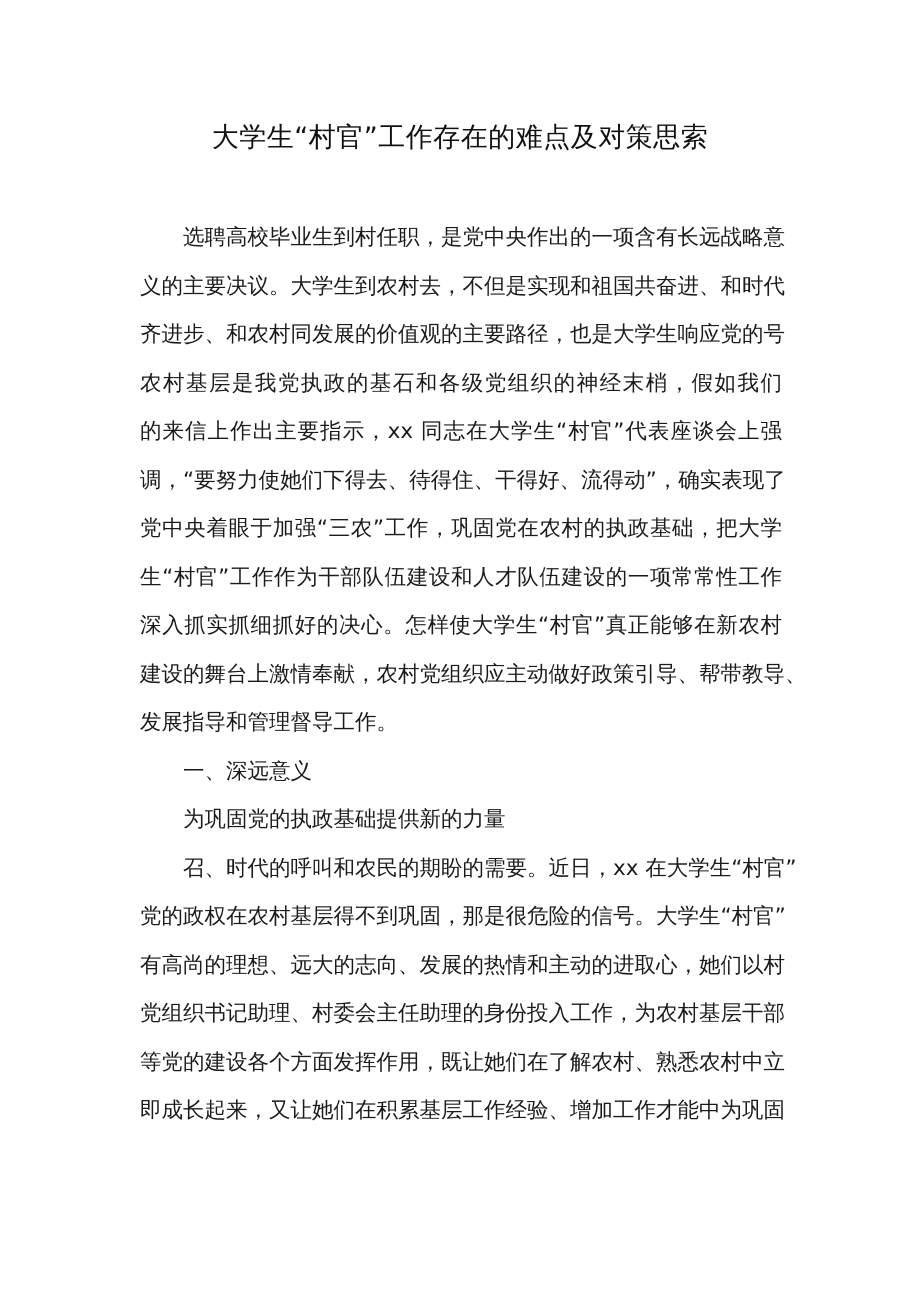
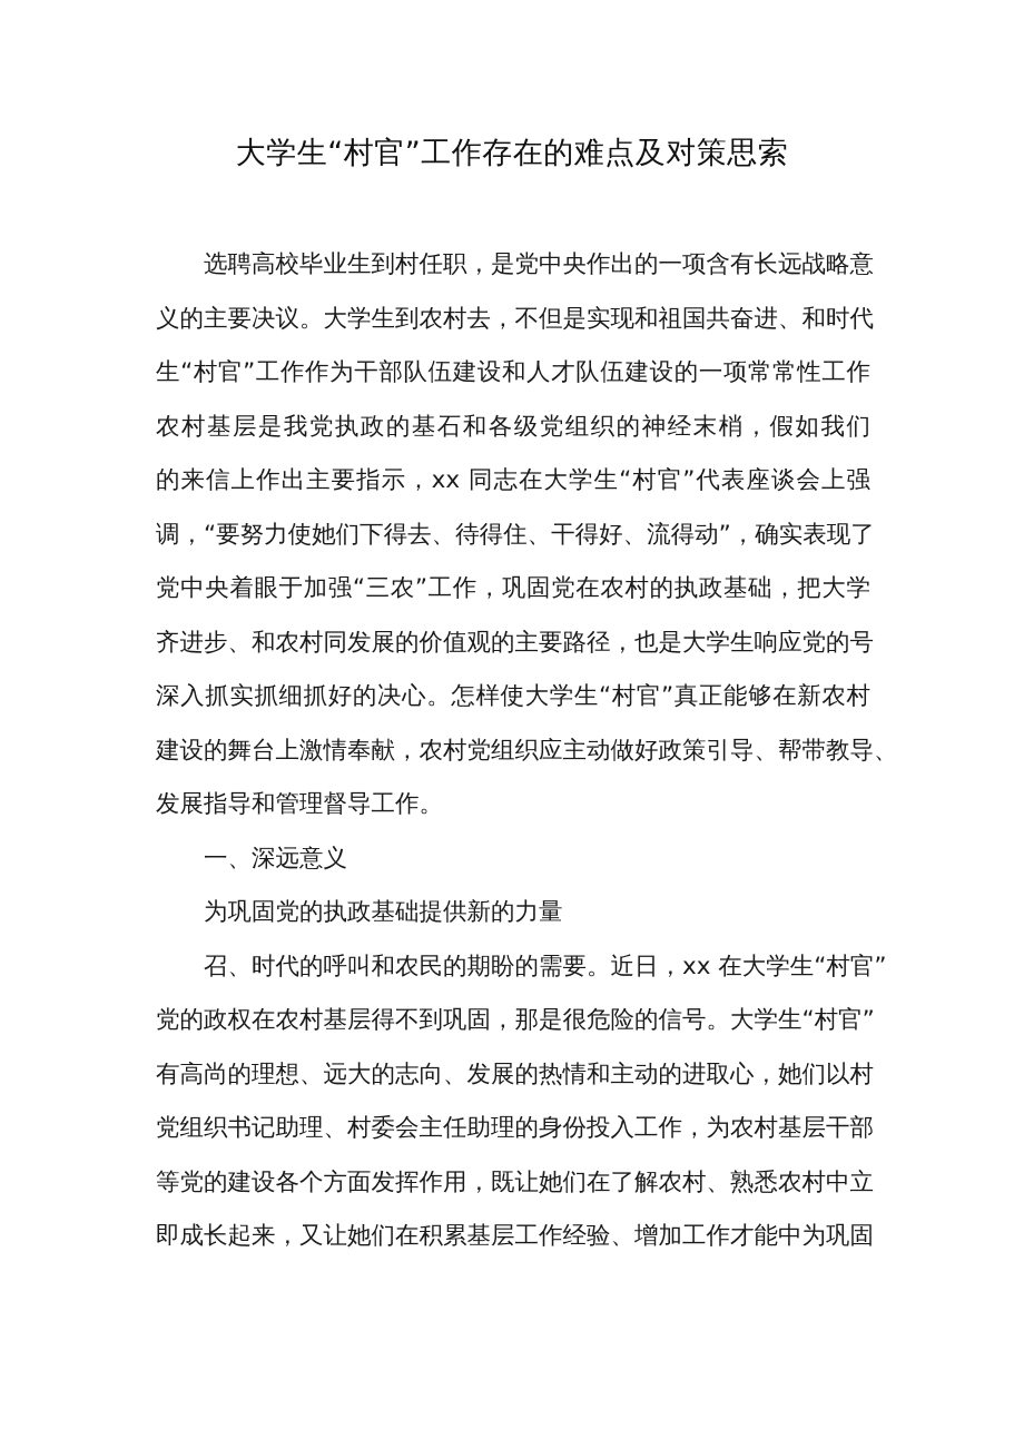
  大学生“村官”工作存在的难点及对策思索
  选聘高校毕业生到村任职，是党中央作出的一项含有长远战略意
  义的主要决议。大学生到农村去，不但是实现和祖国共奋进、和时代
- 齐进步、和农村同发展的价值观的主要路径，也是大学生响应党的号
+ 生“村官”工作作为干部队伍建设和人才队伍建设的一项常常性工作
  农村基层是我党执政的基石和各级党组织的神经末梢，假如我们
  的来信上作出主要指示，xx 同志在大学生“村官”代表座谈会上强
  调，“要努力使她们下得去、待得住、干得好、流得动”，确实表现了
  党中央着眼于加强“三农”工作，巩固党在农村的执政基础，把大学
- 生“村官”工作作为干部队伍建设和人才队伍建设的一项常常性工作
+ 齐进步、和农村同发展的价值观的主要路径，也是大学生响应党的号
  深入抓实抓细抓好的决心。怎样使大学生“村官”真正能够在新农村
  建设的舞台上激情奉献，农村党组织应主动做好政策引导、帮带教导、
  发展指导和管理督导工作。
  一、深远意义
  为巩固党的执政基础提供新的力量
  召、时代的呼叫和农民的期盼的需要。近日，xx 在大学生“村官”
  党的政权在农村基层得不到巩固，那是很危险的信号。大学生“村官”
  有高尚的理想、远大的志向、发展的热情和主动的进取心，她们以村
  党组织书记助理、村委会主任助理的身份投入工作，为农村基层干部
  等党的建设各个方面发挥作用，既让她们在了解农村、熟悉农村中立
  即成长起来，又让她们在积累基层工作经验、增加工作才能中为巩固
